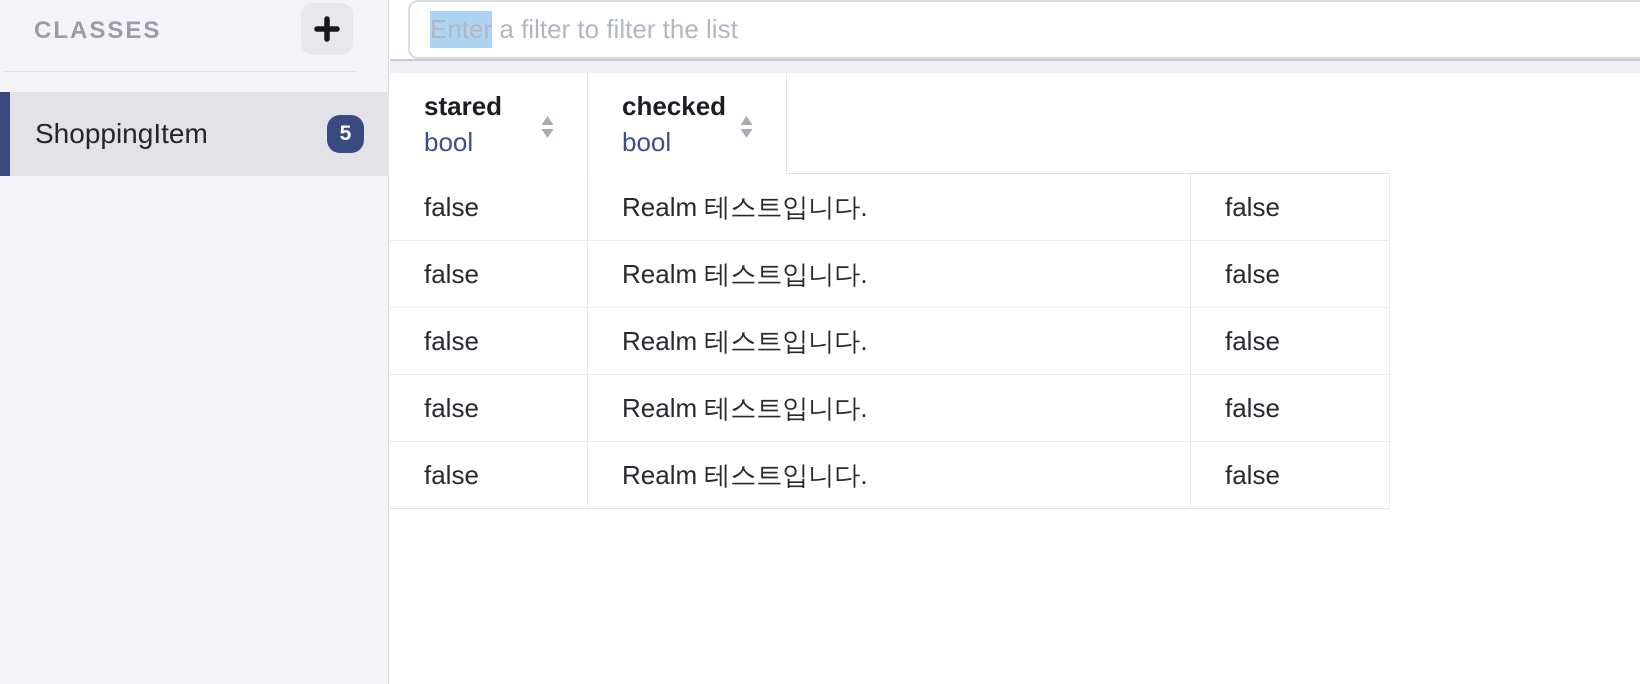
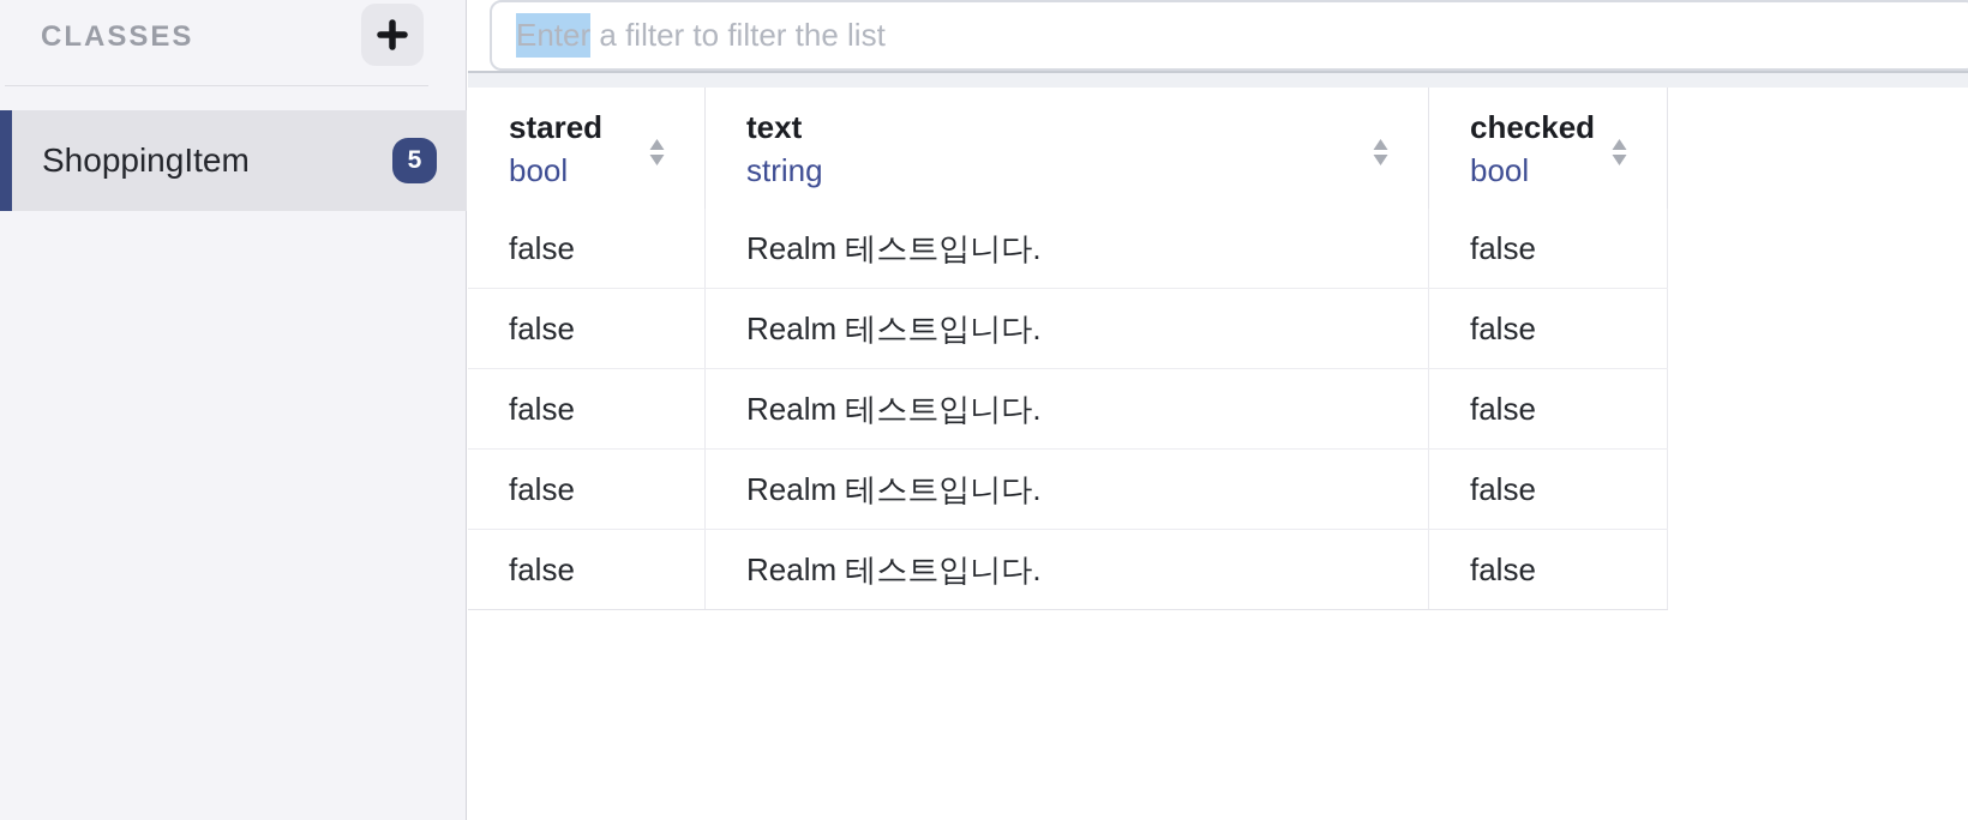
  CLASSES
  ShoppingItem
  5
  Enter
  a filter to filter the list
  stared
  bool
+ text
+ string
  checked
  bool
  false
  Realm 테스트입니다.
  false
  false
  Realm 테스트입니다.
  false
  false
  Realm 테스트입니다.
  false
  false
  Realm 테스트입니다.
  false
  false
  Realm 테스트입니다.
  false
